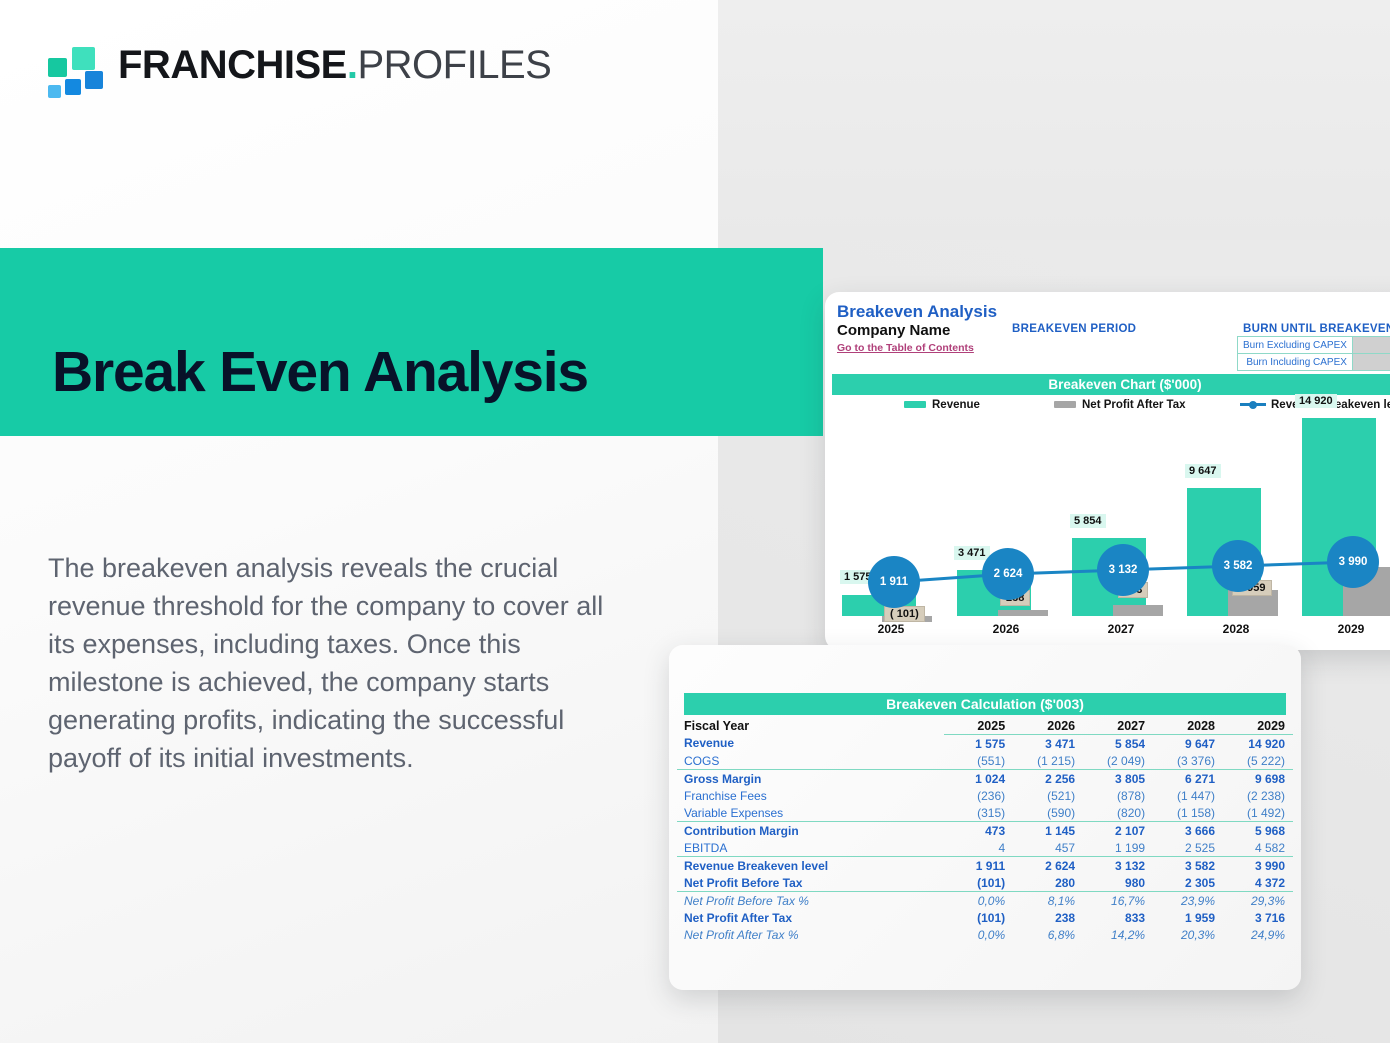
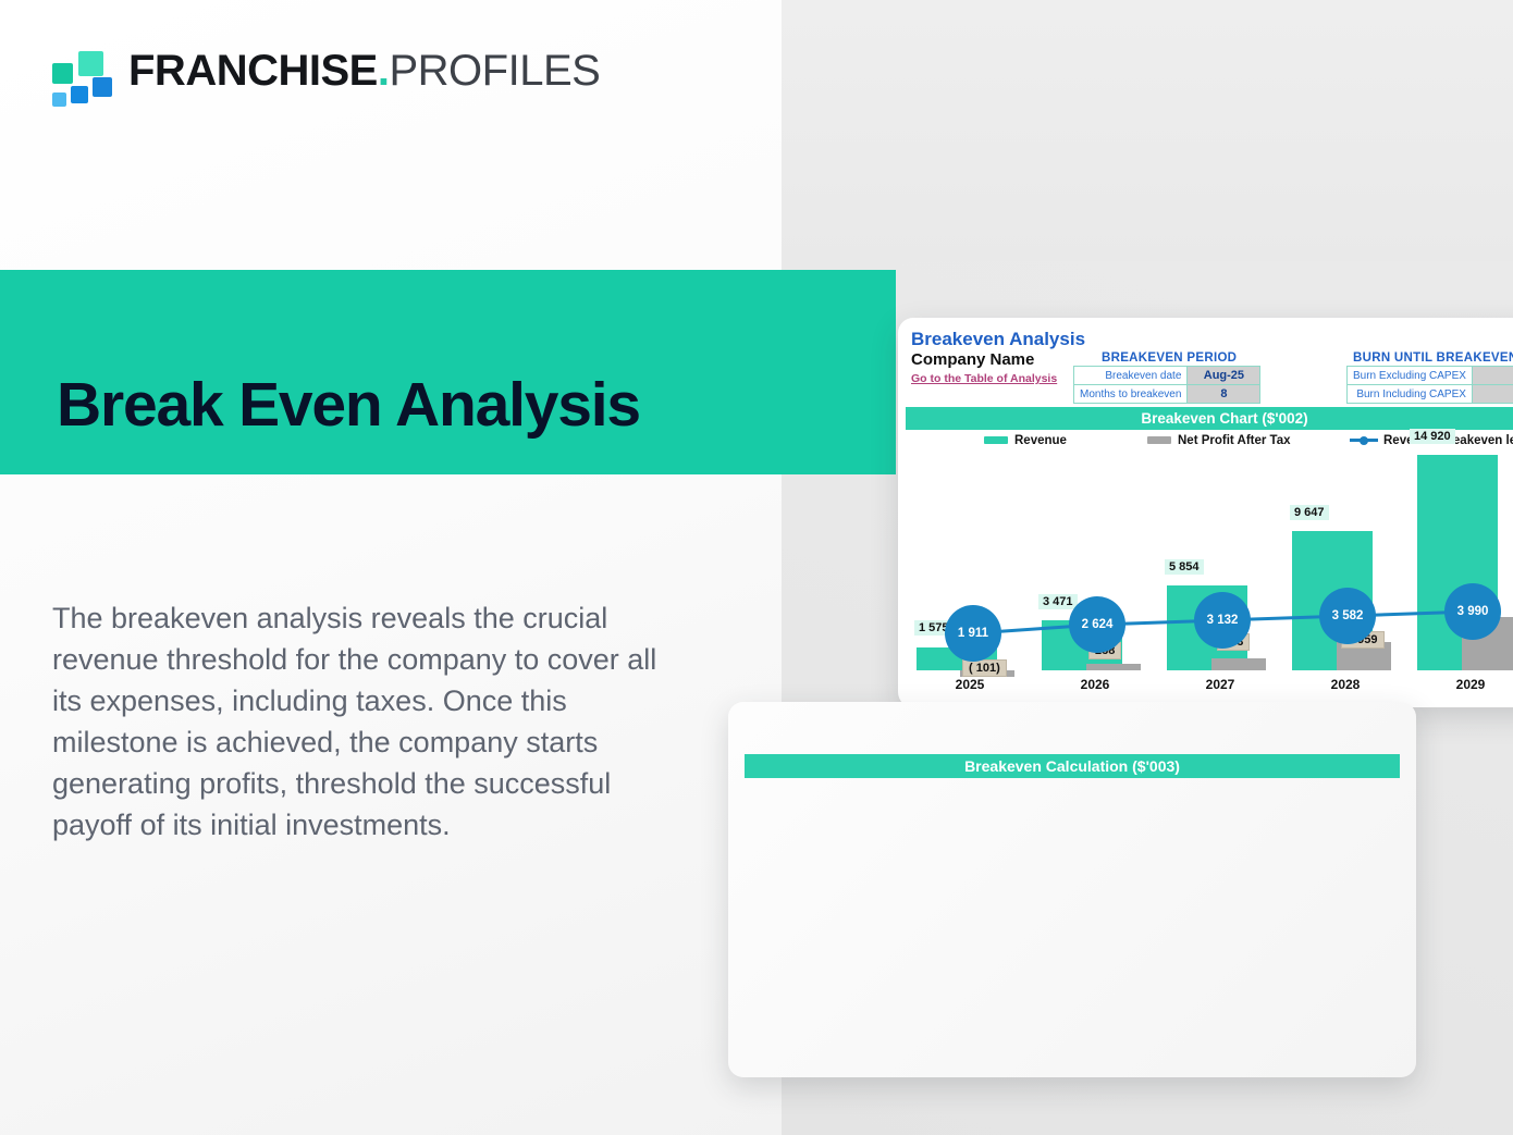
  FRANCHISE.PROFILES
  Break Even Analysis
- The breakeven analysis reveals the crucial revenue threshold for the company to cover all its expenses, including taxes. Once this milestone is achieved, the company starts generating profits, indicating the successful payoff of its initial investments.
+ The breakeven analysis reveals the crucial revenue threshold for the company to cover all its expenses, including taxes. Once this milestone is achieved, the company starts generating profits, threshold the successful payoff of its initial investments.
  Breakeven Analysis
  Company Name
- Go to the Table of Contents
+ Go to the Table of Analysis
  BREAKEVEN PERIOD
+ Breakeven date	Aug-25
+ Months to breakeven	8
  BURN UNTIL BREAKEVE
  Burn Excluding CAPEX
  Burn Including CAPEX
- Breakeven Chart ($'000)
+ Breakeven Chart ($'002)
  Revenue
  Net Profit After Tax
  1 57
  ( 101)
  1 911
  3 471
  2 624
  5 854
  3 132
  9 647
  3 582
  14 920
  3 990
  2025
  2026
  2027
  2028
  2029
  Breakeven Calculation ($'003)
- Fiscal Year	2025	2026	2027	2028	2029
- Revenue	1 575	3 471	5 854	9 647	14 920
- COGS	(551)	(1 215)	(2 049)	(3 376)	(5 222)
- Gross Margin	1 024	2 256	3 805	6 271	9 698
- Franchise Fees	(236)	(521)	(878)	(1 447)	(2 238)
- Variable Expenses	(315)	(590)	(820)	(1 158)	(1 492)
- Contribution Margin	473	1 145	2 107	3 666	5 968
- EBITDA	4	457	1 199	2 525	4 582
- Revenue Breakeven level	1 911	2 624	3 132	3 582	3 990
- Net Profit Before Tax	(101)	280	980	2 305	4 372
- Net Profit Before Tax %	0,0%	8,1%	16,7%	23,9%	29,3%
- Net Profit After Tax	(101)	238	833	1 959	3 716
- Net Profit After Tax %	0,0%	6,8%	14,2%	20,3%	24,9%
